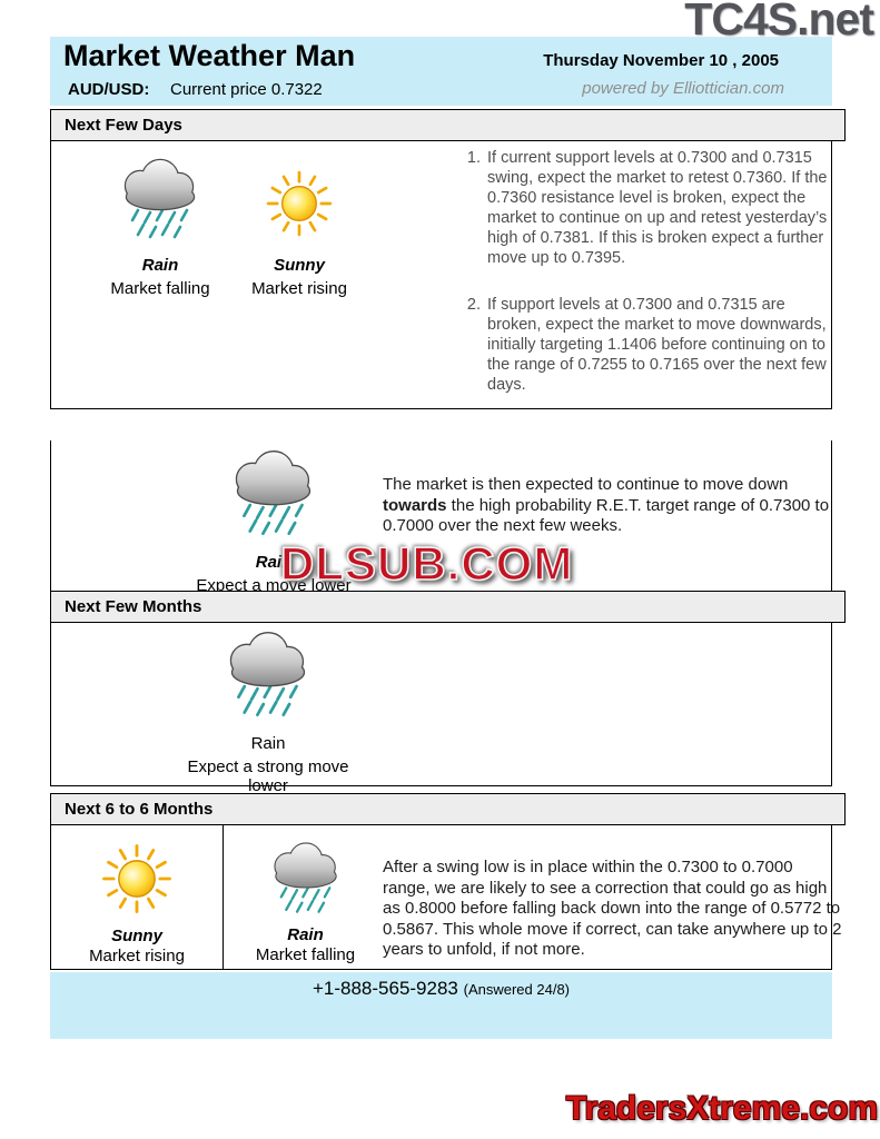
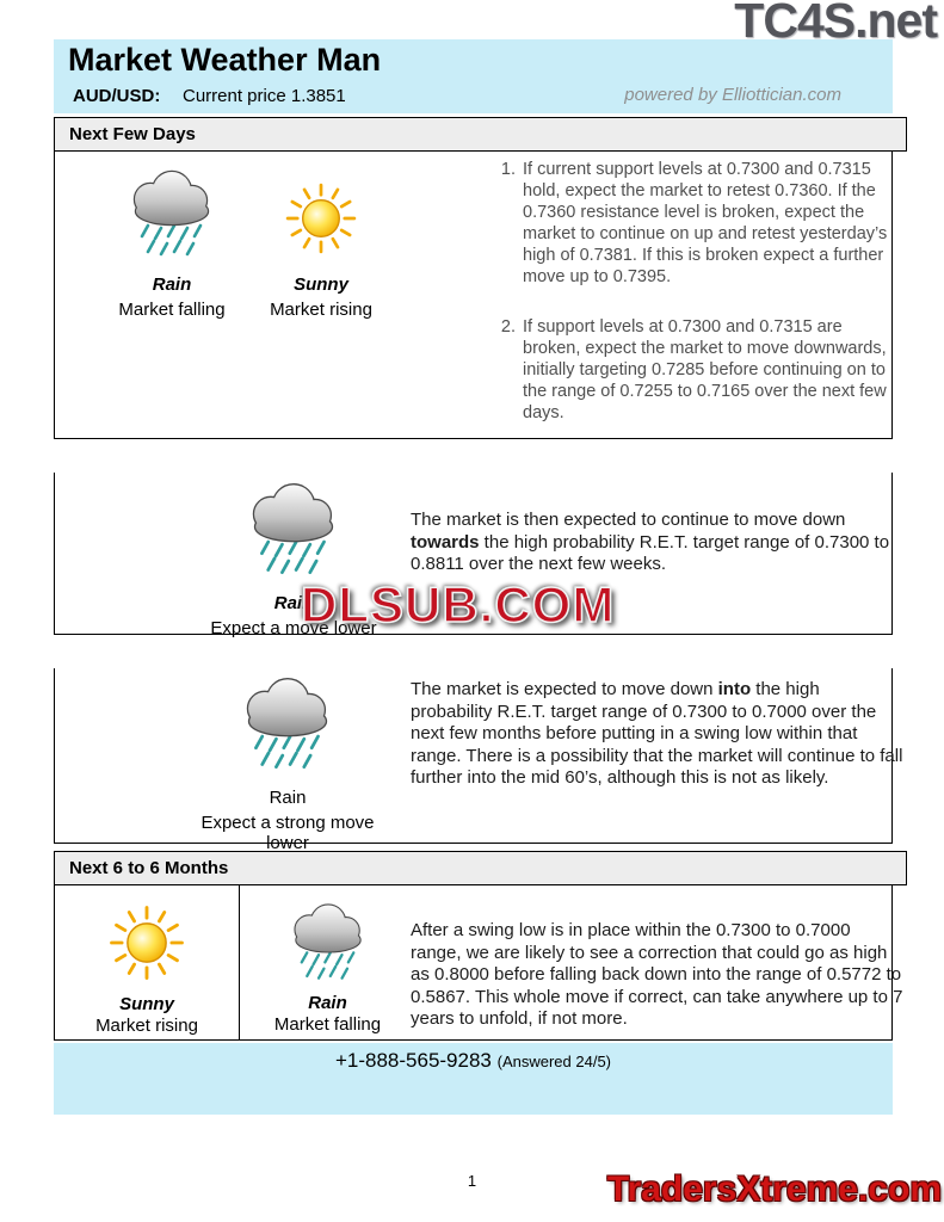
  TC4S.net
  Market Weather Man
- Thursday November 10 , 2005
  AUD/USD:
- Current price 0.7322
+ Current price 1.3851
  powered by Elliottician.com
  Next Few Days
  Rain
  Market falling
  Sunny
  Market rising
- If current support levels at 0.7300 and 0.7315 swing, expect the market to retest 0.7360. If the 0.7360 resistance level is broken, expect the market to continue on up and retest yesterday’s high of 0.7381. If this is broken expect a further move up to 0.7395.
+ If current support levels at 0.7300 and 0.7315 hold, expect the market to retest 0.7360. If the 0.7360 resistance level is broken, expect the market to continue on up and retest yesterday’s high of 0.7381. If this is broken expect a further move up to 0.7395.
- If support levels at 0.7300 and 0.7315 are broken, expect the market to move downwards, initially targeting 1.1406 before continuing on to the range of 0.7255 to 0.7165 over the next few days.
+ If support levels at 0.7300 and 0.7315 are broken, expect the market to move downwards, initially targeting 0.7285 before continuing on to the range of 0.7255 to 0.7165 over the next few days.
  Rain
  Expect a move lower
- The market is then expected to continue to move down towards the high probability R.E.T. target range of 0.7300 to 0.7000 over the next few weeks.
+ The market is then expected to continue to move down towards the high probability R.E.T. target range of 0.7300 to 0.8811 over the next few weeks.
- Next Few Months
  Rain
  Expect a strong move lower
+ The market is expected to move down into the high probability R.E.T. target range of 0.7300 to 0.7000 over the next few months before putting in a swing low within that range. There is a possibility that the market will continue to fall further into the mid 60’s, although this is not as likely.
  Next 6 to 6 Months
  Sunny
  Market rising
  Rain
  Market falling
- After a swing low is in place within the 0.7300 to 0.7000 range, we are likely to see a correction that could go as high as 0.8000 before falling back down into the range of 0.5772 to 0.5867. This whole move if correct, can take anywhere up to 2 years to unfold, if not more.
+ After a swing low is in place within the 0.7300 to 0.7000 range, we are likely to see a correction that could go as high as 0.8000 before falling back down into the range of 0.5772 to 0.5867. This whole move if correct, can take anywhere up to 7 years to unfold, if not more.
- +1-888-565-9283 (Answered 24/8)
+ +1-888-565-9283 (Answered 24/5)
+ 1
  DLSUB.COM
  TradersXtreme.com
